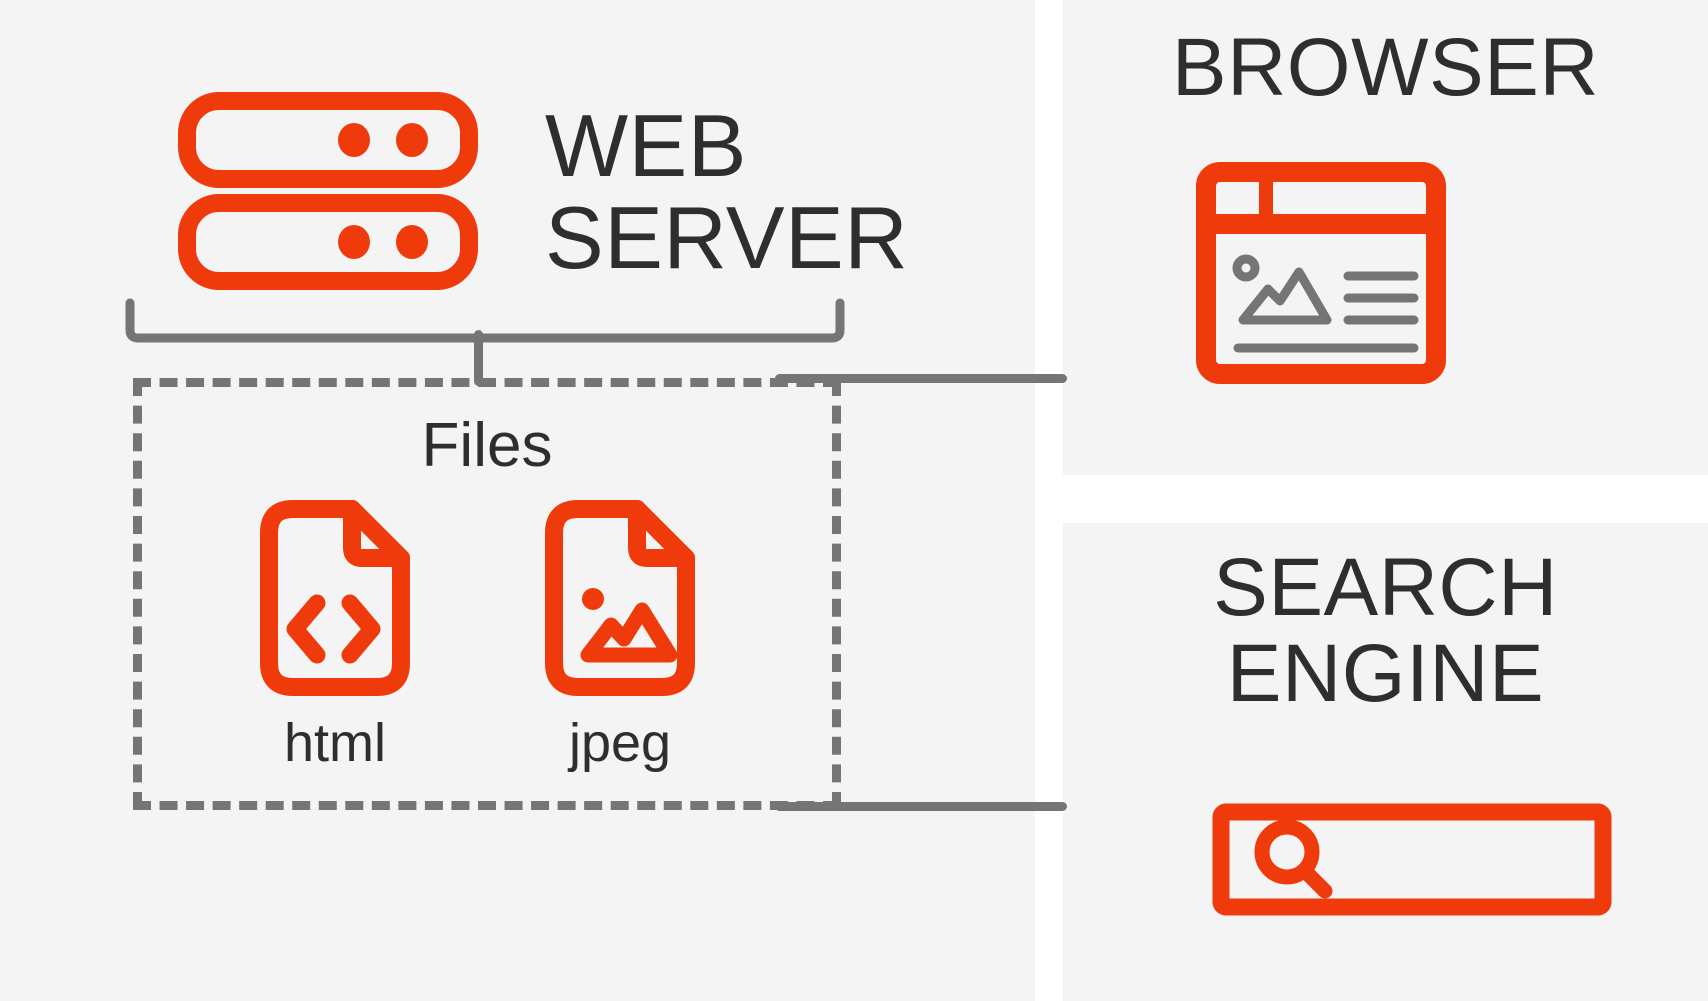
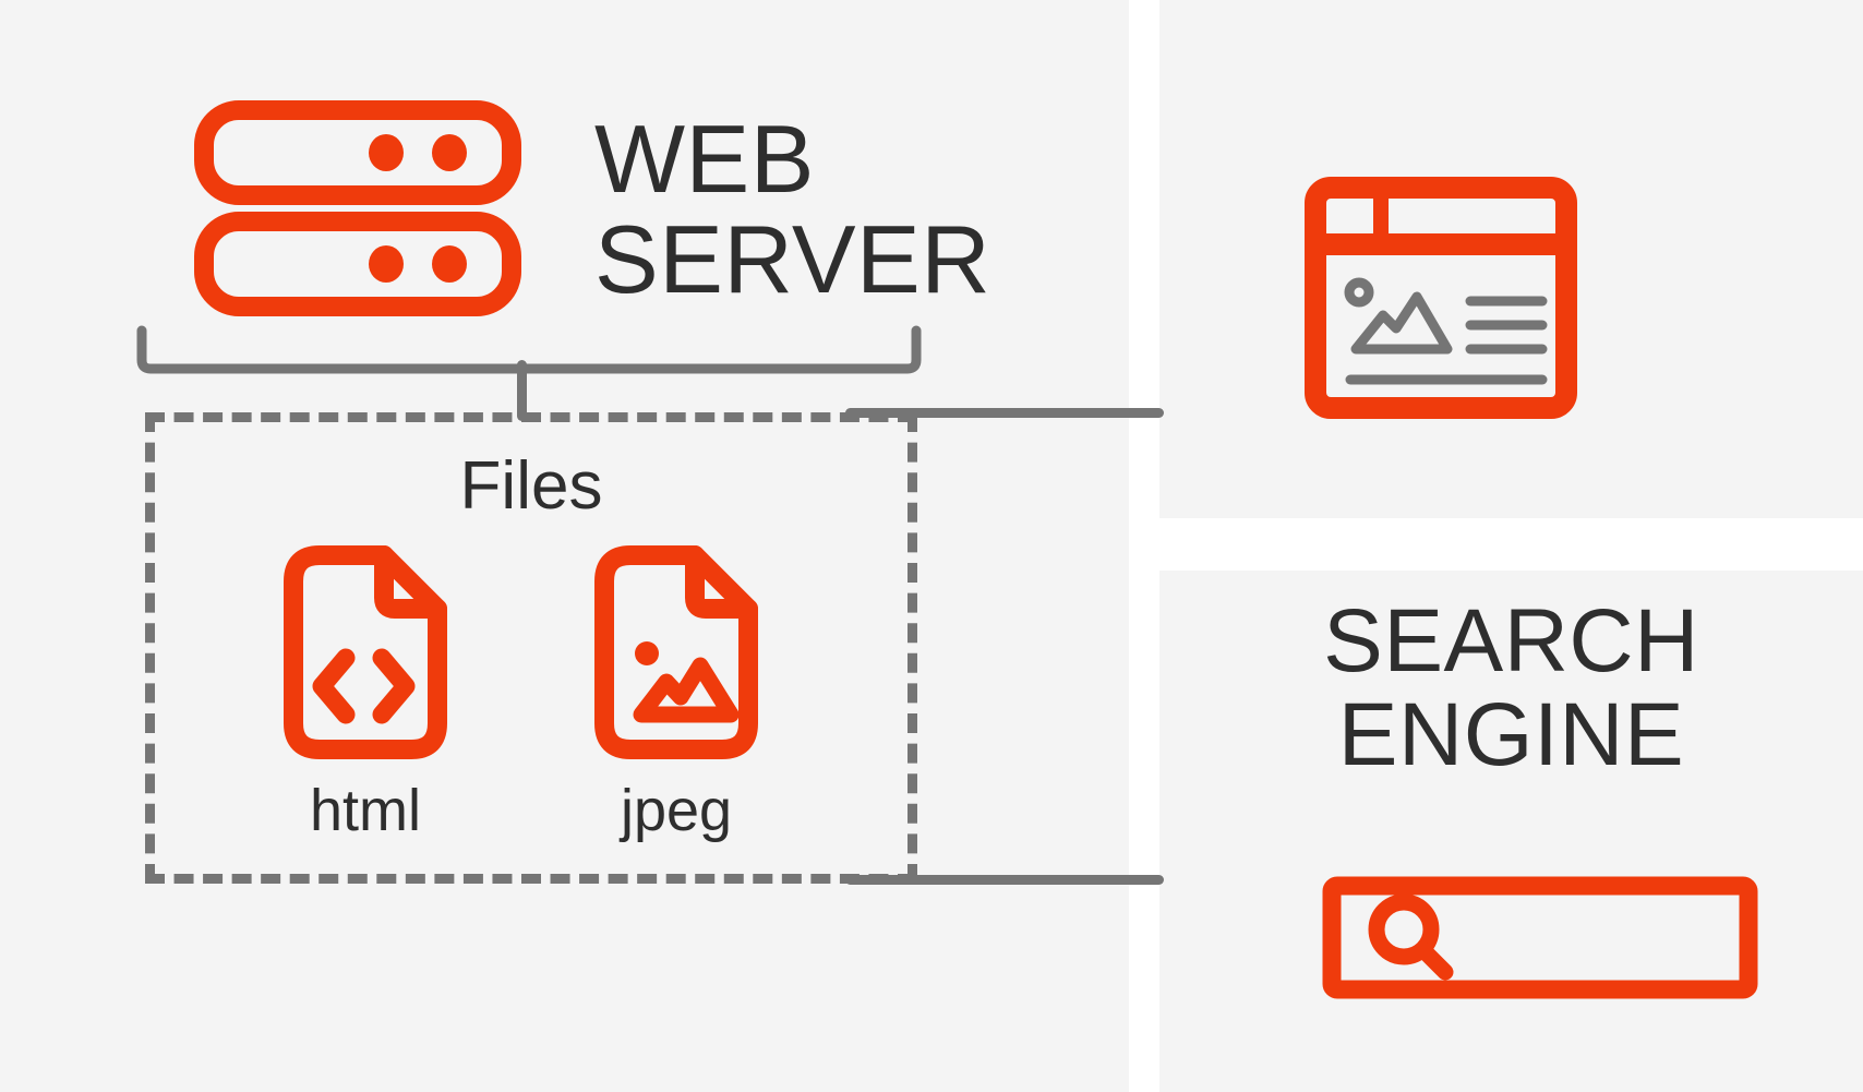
  WEB
  SERVER
  Files
  html
  jpeg
- BROWSER
  SEARCH
  ENGINE
